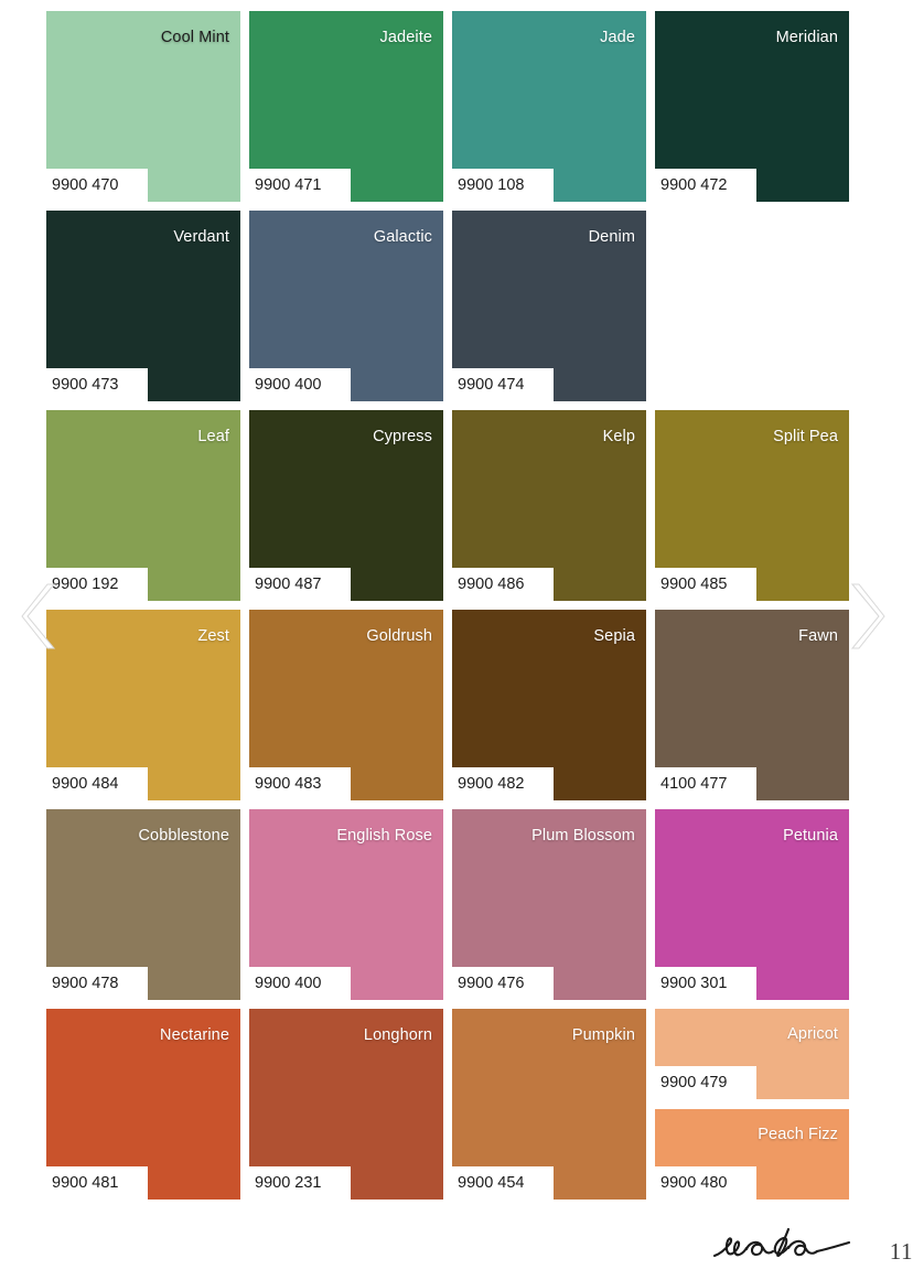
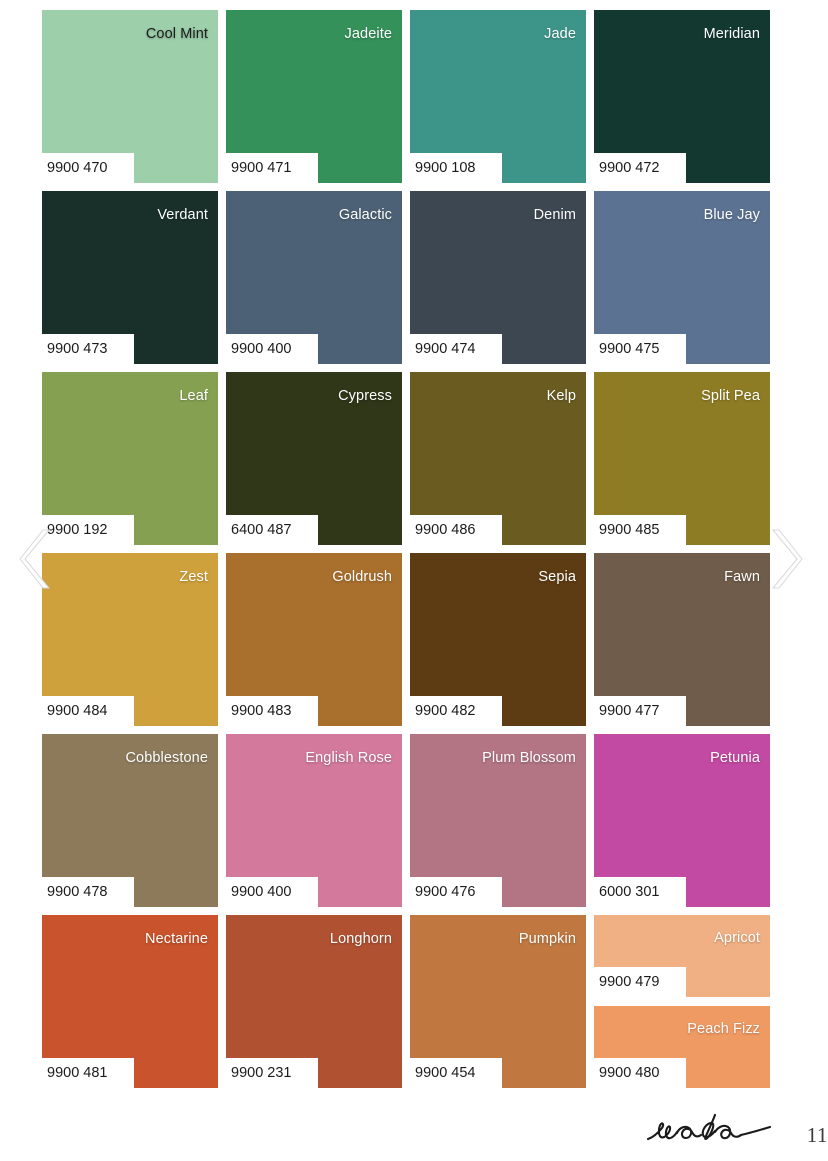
  Cool Mint
  9900 470
  Jadeite
  9900 471
  Jade
  9900 108
  Meridian
  9900 472
  Verdant
  9900 473
  Galactic
  9900 400
  Denim
  9900 474
+ Blue Jay
+ 9900 475
  Leaf
  9900 192
  Cypress
- 9900 487
+ 6400 487
  Kelp
  9900 486
  Split Pea
  9900 485
  Zest
  9900 484
  Goldrush
  9900 483
  Sepia
  9900 482
  Fawn
- 4100 477
+ 9900 477
  Cobblestone
  9900 478
  English Rose
  9900 400
  Plum Blossom
  9900 476
  Petunia
- 9900 301
+ 6000 301
  Nectarine
  9900 481
  Longhorn
  9900 231
  Pumpkin
  9900 454
  Apricot
  9900 479
  Peach Fizz
  9900 480
  11
